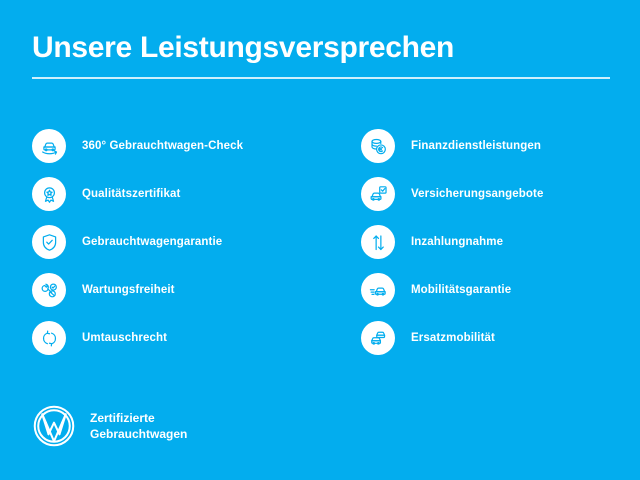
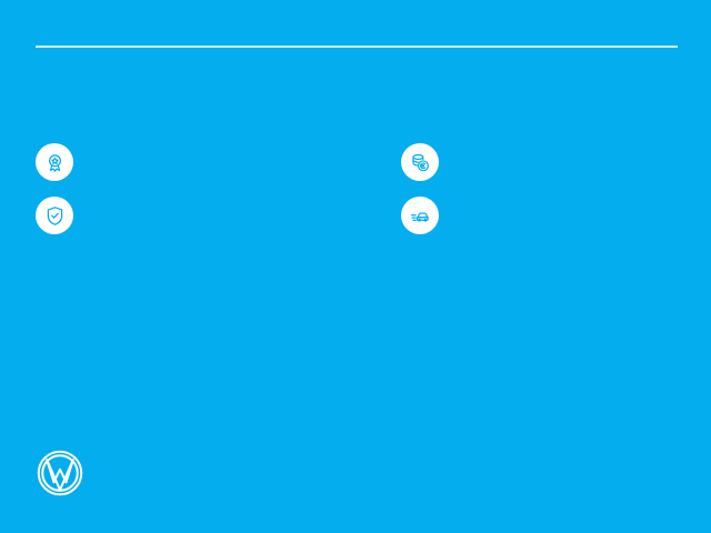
- Unsere Leistungsversprechen
- 360° Gebrauchtwagen-Check
- Qualitätszertifikat
- Gebrauchtwagengarantie
- Wartungsfreiheit
- Umtauschrecht
- Finanzdienstleistungen
- Versicherungsangebote
- Inzahlungnahme
- Mobilitätsgarantie
- Ersatzmobilität
- Zertifizierte
- Gebrauchtwagen
